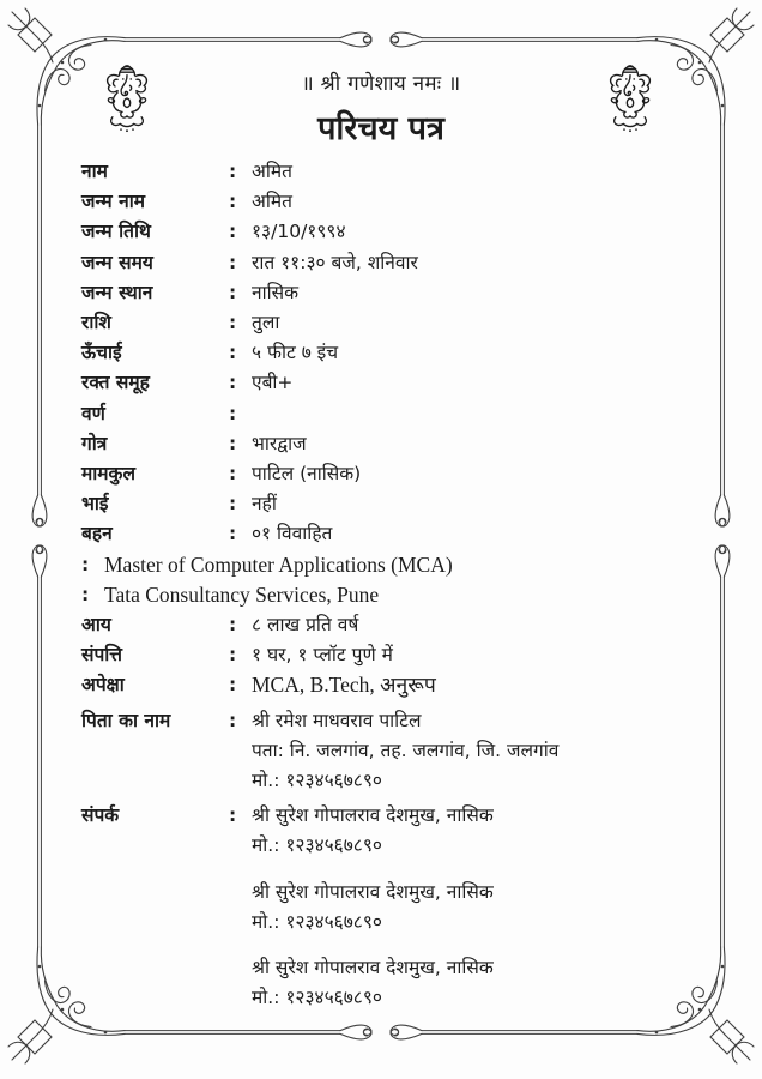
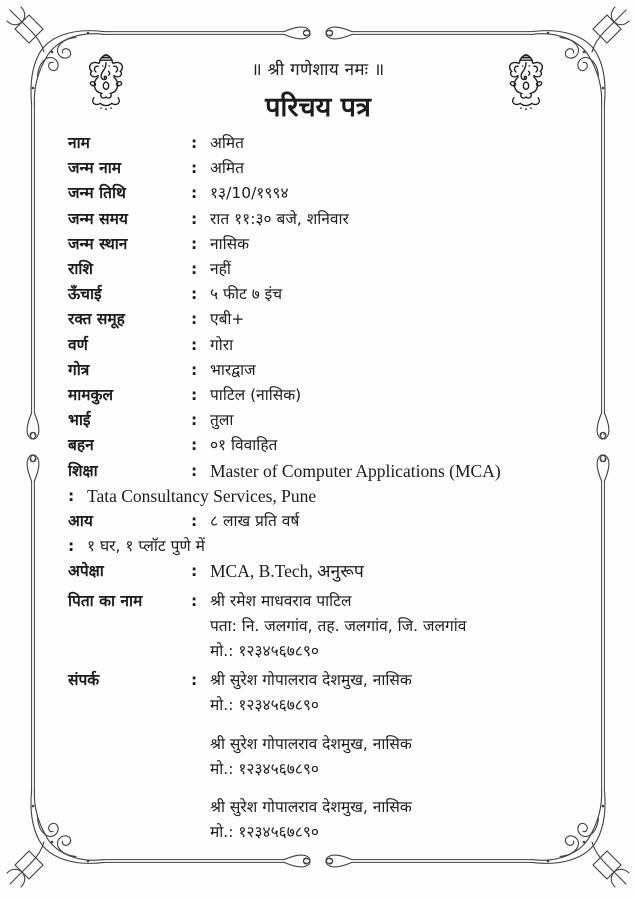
  ॥ श्री गणेशाय नमः ॥
  परिचय पत्र
  नाम
  :
  अमित
  जन्म नाम
  :
  अमित
  जन्म तिथि
  :
  १३/10/१९९४
  जन्म समय
  :
  रात ११:३० बजे, शनिवार
  जन्म स्थान
  :
  नासिक
  राशि
  :
- तुला
+ नहीं
  ऊँचाई
  :
  ५ फीट ७ इंच
  रक्त समूह
  :
  एबी+
  वर्ण
  :
+ गोरा
  गोत्र
  :
  भारद्वाज
  मामकुल
  :
  पाटिल (नासिक)
  भाई
  :
- नहीं
+ तुला
  बहन
  :
  ०१ विवाहित
+ शिक्षा
  :
  Master of Computer Applications (MCA)
  :
  Tata Consultancy Services, Pune
  आय
  :
  ८ लाख प्रति वर्ष
- संपत्ति
  :
  १ घर, १ प्लॉट पुणे में
  अपेक्षा
  :
  MCA, B.Tech, अनुरूप
  पिता का नाम
  :
  श्री रमेश माधवराव पाटिल
  पता: नि. जलगांव, तह. जलगांव, जि. जलगांव
  मो.: १२३४५६७८९०
  संपर्क
  :
  श्री सुरेश गोपालराव देशमुख, नासिक
  मो.: १२३४५६७८९०
  श्री सुरेश गोपालराव देशमुख, नासिक
  मो.: १२३४५६७८९०
  श्री सुरेश गोपालराव देशमुख, नासिक
  मो.: १२३४५६७८९०
